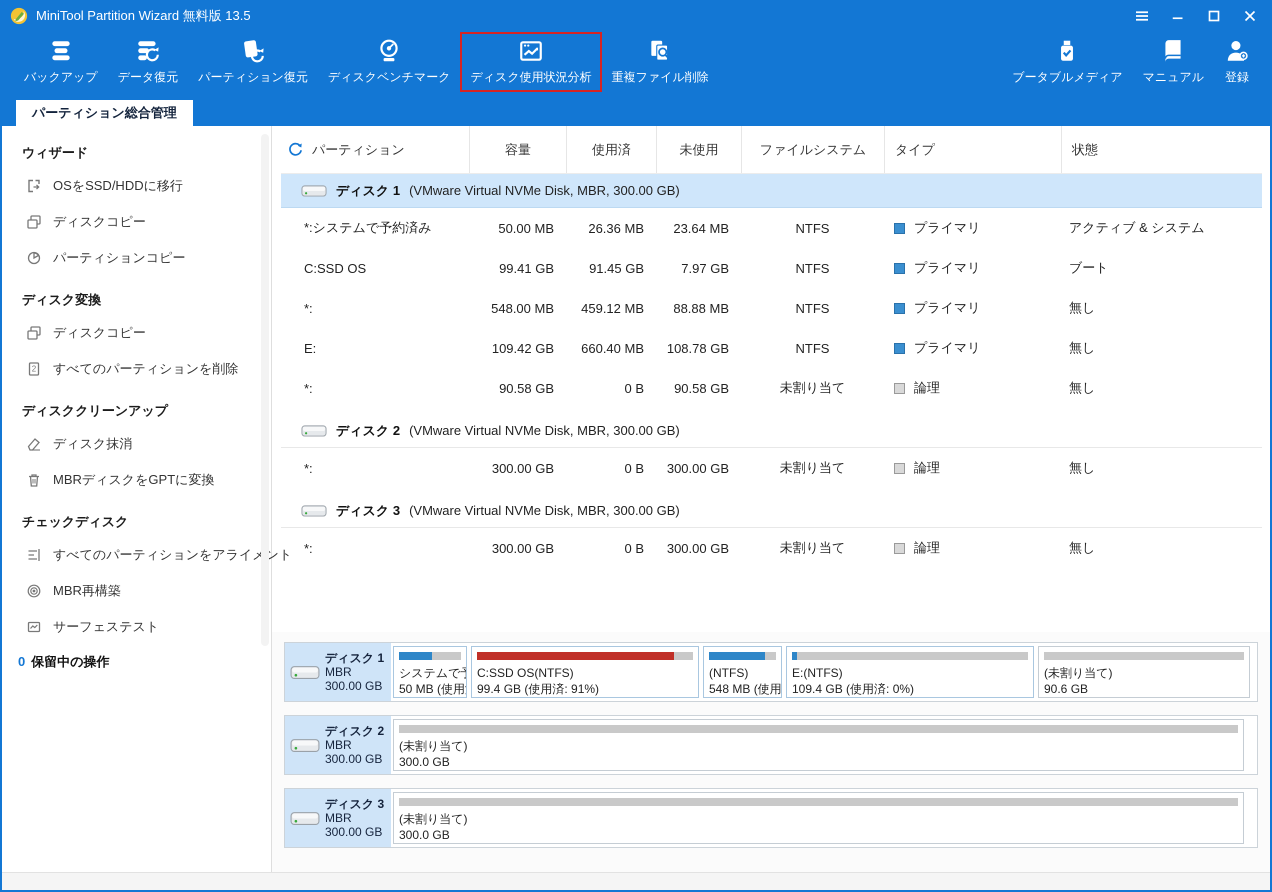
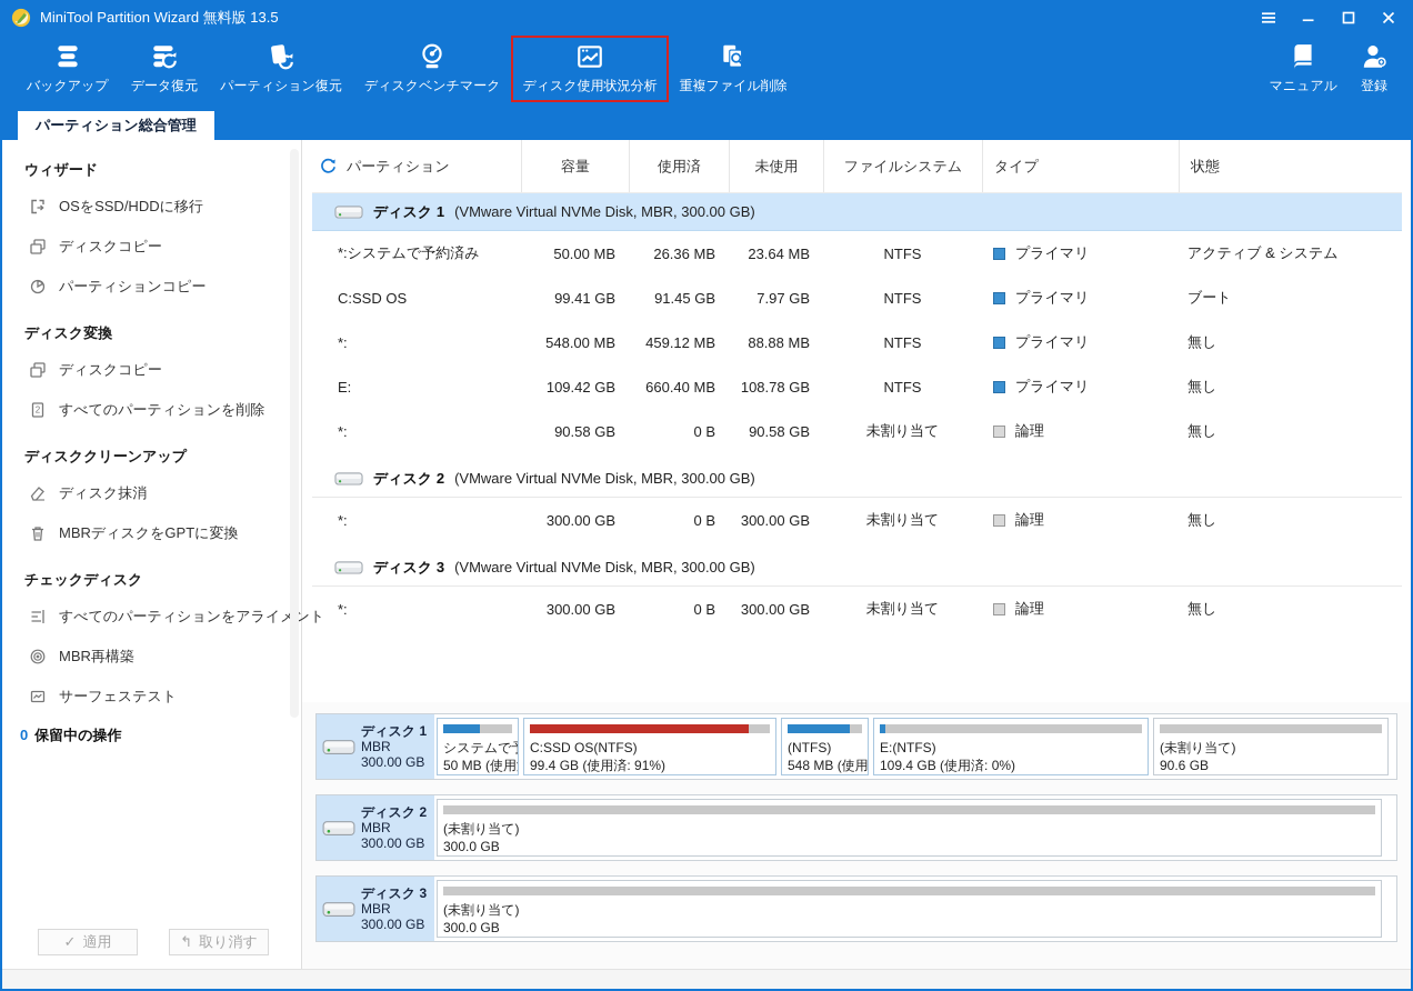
  MiniTool Partition Wizard 無料版 13.5
  バックアップ
  データ復元
  パーティション復元
  ディスクベンチマーク
  ディスク使用状況分析
  重複ファイル削除
- ブータブルメディア
  マニュアル
  登録
  パーティション総合管理
  ウィザード
  OSをSSD/HDDに移行
  ディスクコピー
  パーティションコピー
  ディスク変換
  ディスクコピー
  2
  すべてのパーティションを削除
  ディスククリーンアップ
  ディスク抹消
  MBRディスクをGPTに変換
  チェックディスク
  すべてのパーティションをアライメント
  MBR再構築
  サーフェステスト
  0 保留中の操作
+ ✓
+ 適用
+ ↰
+ 取り消す
  パーティション
  容量
  使用済
  未使用
  ファイルシステム
  タイプ
  状態
  ディスク 1
  (VMware Virtual NVMe Disk, MBR, 300.00 GB)
  *:システムで予約済み
  50.00 MB
  26.36 MB
  23.64 MB
  NTFS
  プライマリ
  アクティブ & システム
  C:SSD OS
  99.41 GB
  91.45 GB
  7.97 GB
  NTFS
  プライマリ
  ブート
  *:
  548.00 MB
  459.12 MB
  88.88 MB
  NTFS
  プライマリ
  無し
  E:
  109.42 GB
  660.40 MB
  108.78 GB
  NTFS
  プライマリ
  無し
  *:
  90.58 GB
  0 B
  90.58 GB
  未割り当て
  論理
  無し
  ディスク 2
  (VMware Virtual NVMe Disk, MBR, 300.00 GB)
  *:
  300.00 GB
  0 B
  300.00 GB
  未割り当て
  論理
  無し
  ディスク 3
  (VMware Virtual NVMe Disk, MBR, 300.00 GB)
  *:
  300.00 GB
  0 B
  300.00 GB
  未割り当て
  論理
  無し
  ディスク 1
  MBR
  300.00 GB
  システムで
  50 MB (使用
  C:SSD OS(NTFS)
  99.4 GB (使用済: 91%)
  (NTFS)
  548 MB (使用
  E:(NTFS)
  109.4 GB (使用済: 0%)
  (未割り当て)
  90.6 GB
  ディスク 2
  MBR
  300.00 GB
  (未割り当て)
  300.0 GB
  ディスク 3
  MBR
  300.00 GB
  (未割り当て)
  300.0 GB
